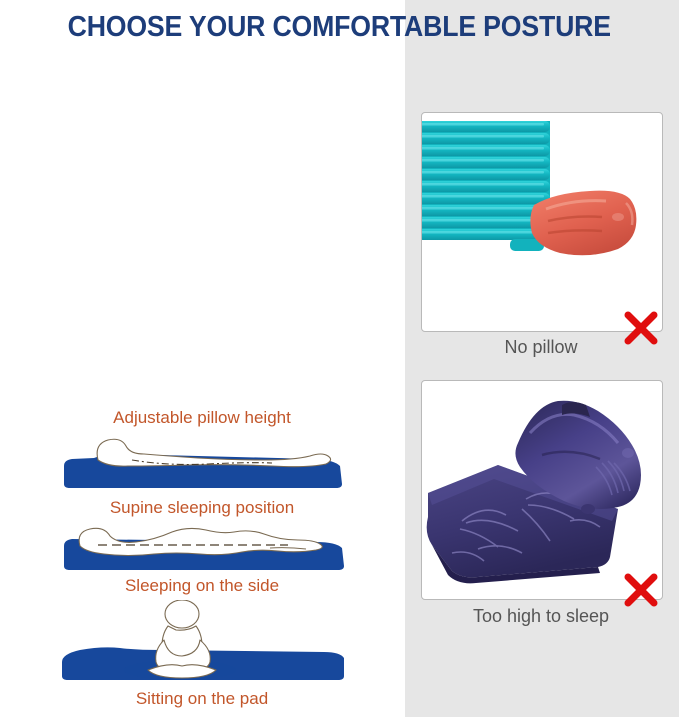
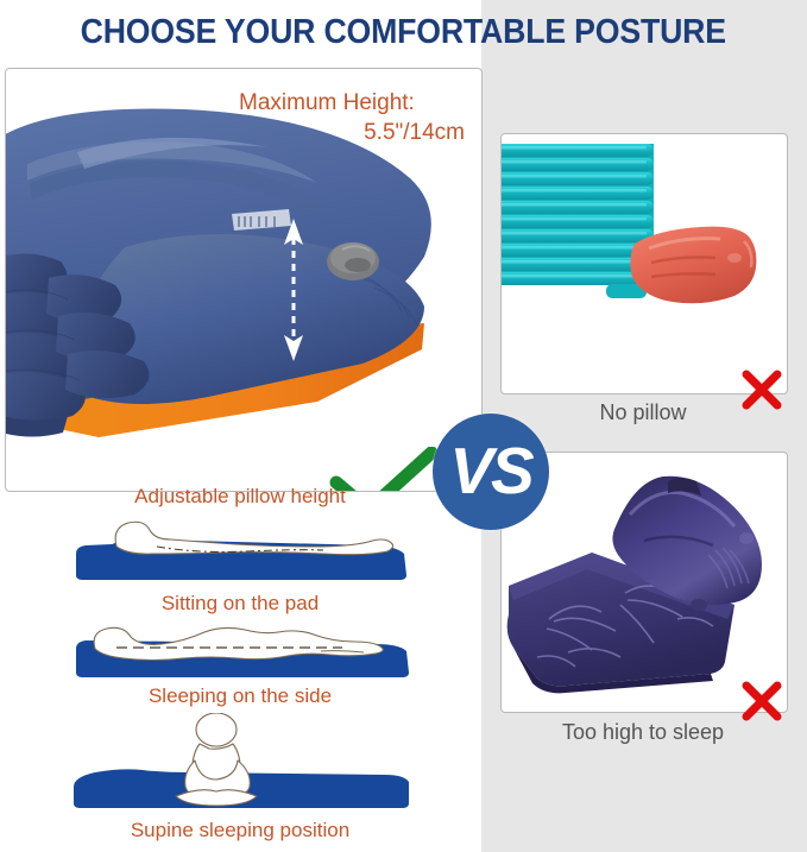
  CHOOSE YOUR COMFORTABLE POSTURE
+ Maximum Height:
+ 5.5"/14cm
  Adjustable pillow height
- Supine sleeping position
+ Sitting on the pad
  Sleeping on the side
- Sitting on the pad
+ Supine sleeping position
+ VS
  No pillow
  Too high to sleep
